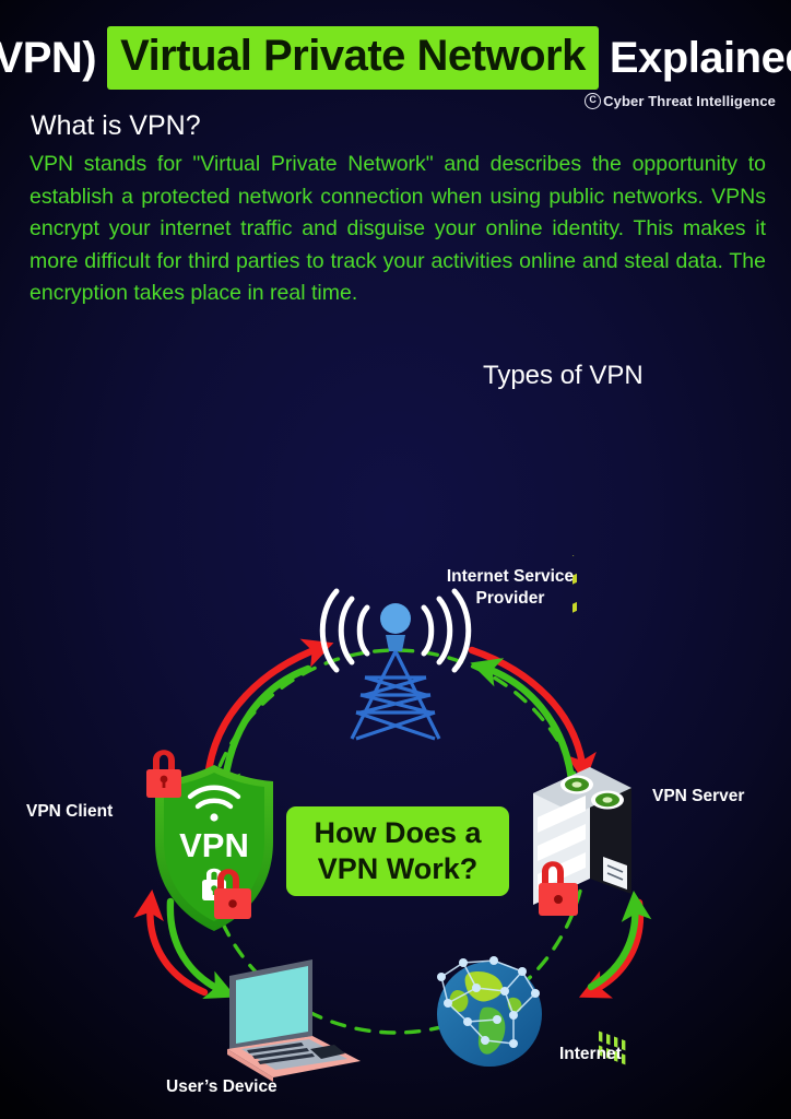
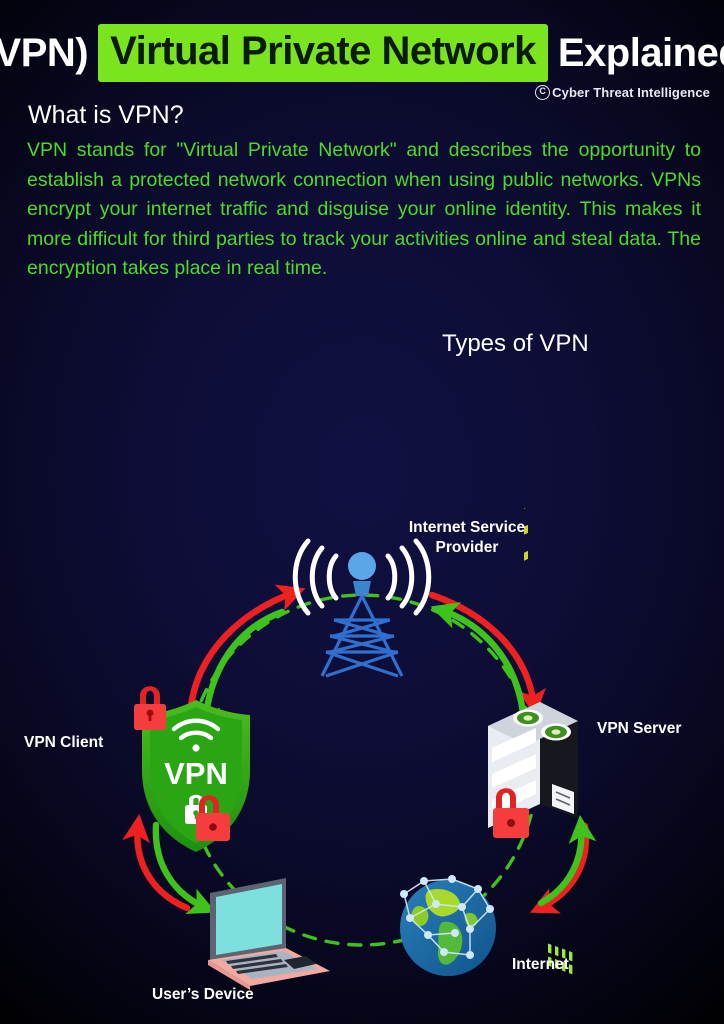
  VPN)
  Virtual Private Network
  Explaine
  C
  Cyber Threat Intelligence
  What is VPN?
  VPN stands for "Virtual Private Network" and describes the opportunity to establish a protected network connection when using public networks. VPNs encrypt your internet traffic and disguise your online identity. This makes it more difficult for third parties to track your activities online and steal data. The encryption takes place in real time.
  Types of VPN
  VPN
- How Does a
- VPN Work?
  Internet Service Provider
  VPN Server
  VPN Client
  User’s Device
  Internet
